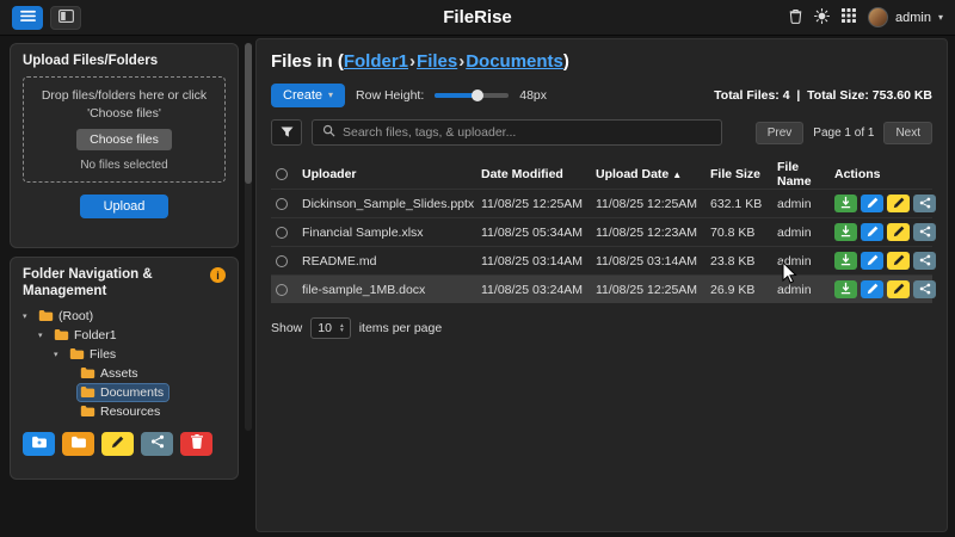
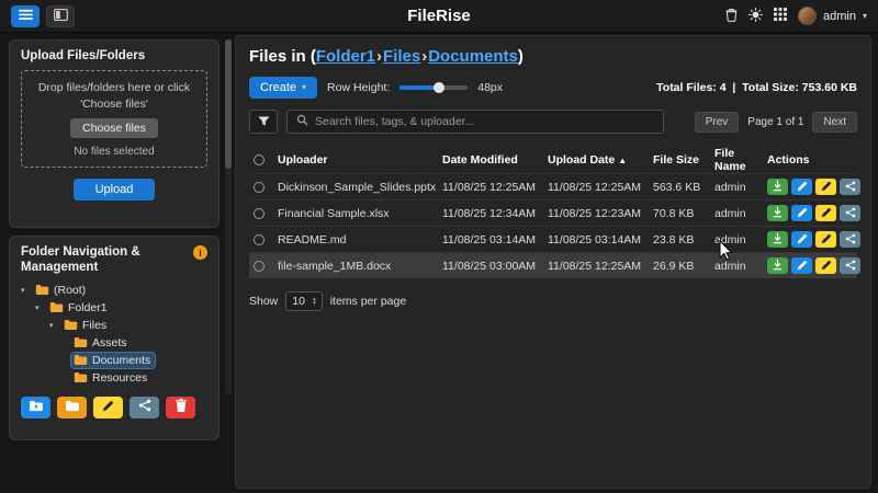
  FileRise
  admin
  ▾
  Upload Files/Folders
  Drop files/folders here or click
  'Choose files'
  Choose files
  No files selected
  Upload
  Folder Navigation & Management
  i
  (Root)
  Folder1
  Files
  Assets
  Documents
  Resources
  Files in (Folder1›Files›Documents)
  Create
  ▾
  Row Height:
  48px
  Total Files: 4 | Total Size: 753.60 KB
  Search files, tags, & uploader...
  Prev
  Page 1 of 1
  Next
  Uploader
  Date Modified
  Upload Date ▲
  File Size
  File Name
  Actions
  Dickinson_Sample_Slides.pptx
  11/08/25 12:25AM
  11/08/25 12:25AM
- 632.1 KB
+ 563.6 KB
  admin
  Financial Sample.xlsx
- 11/08/25 05:34AM
+ 11/08/25 12:34AM
  11/08/25 12:23AM
  70.8 KB
  admin
  README.md
  11/08/25 03:14AM
  11/08/25 03:14AM
  23.8 KB
  admin
  file-sample_1MB.docx
- 11/08/25 03:24AM
+ 11/08/25 03:00AM
  11/08/25 12:25AM
  26.9 KB
  admin
  Show
  10
  items per page
